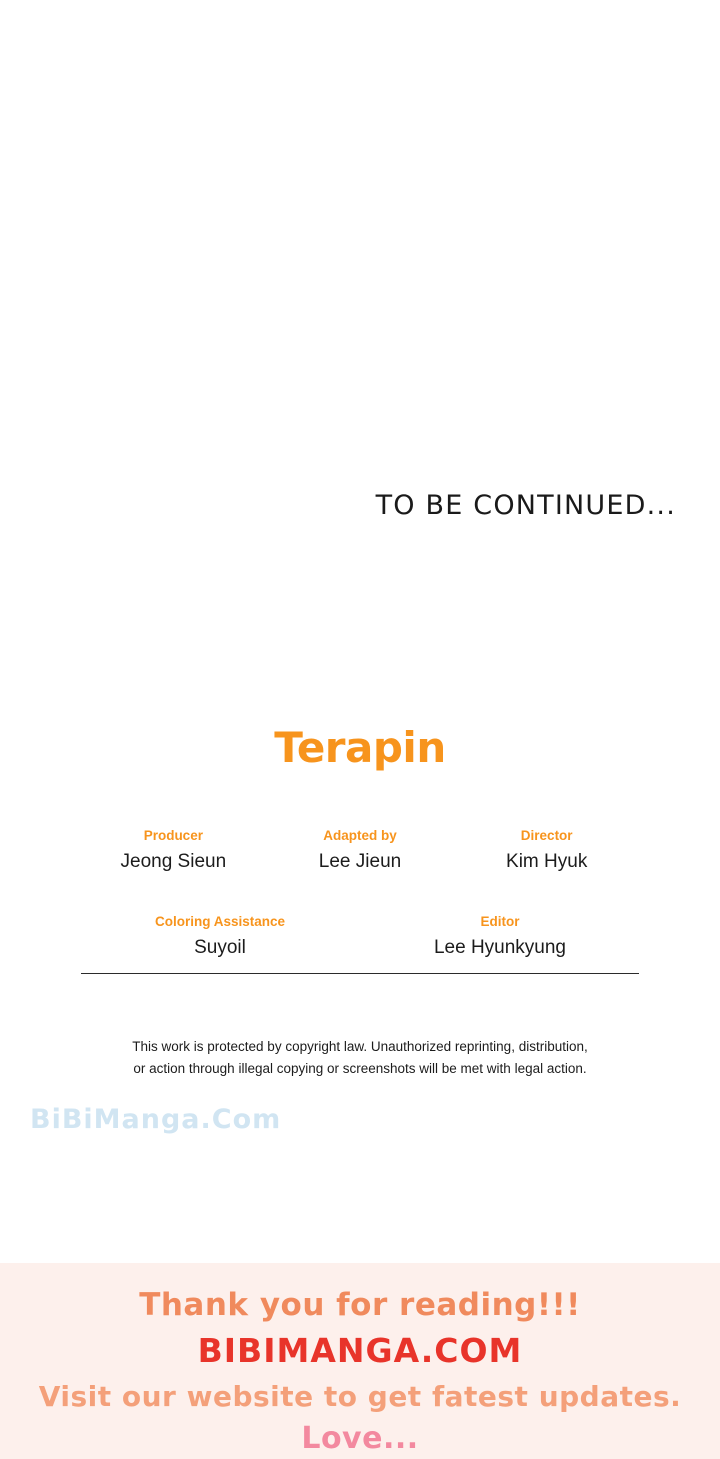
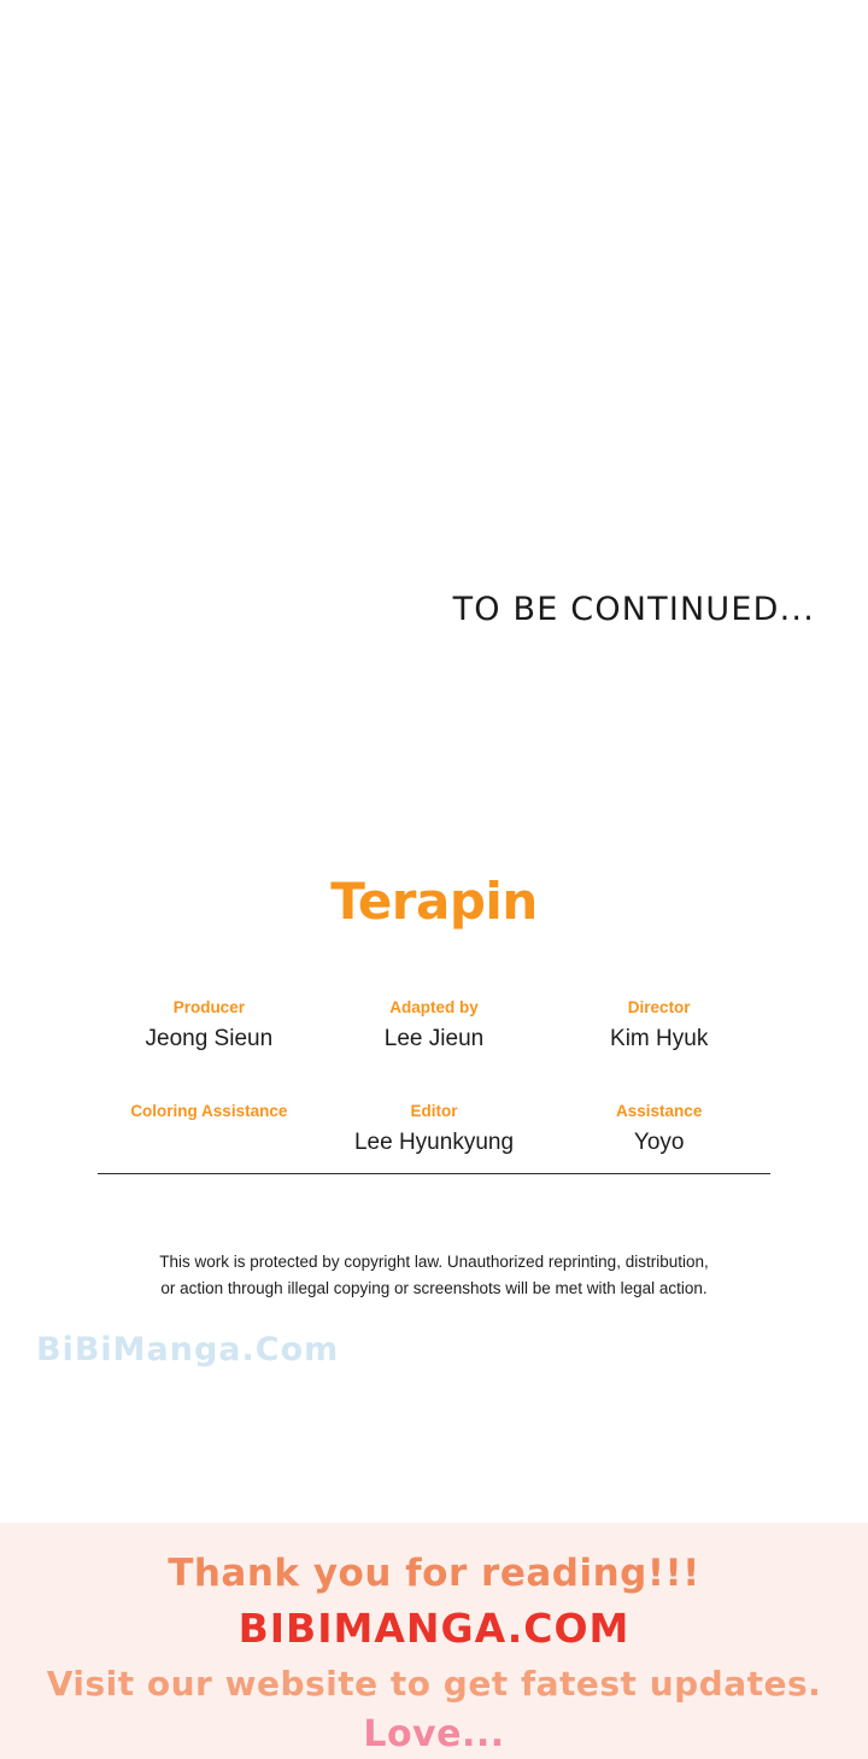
  TO BE CONTINUED...
  Terapin
  Producer
  Jeong Sieun
  Adapted by
  Lee Jieun
  Director
  Kim Hyuk
  Coloring Assistance
- Suyoil
  Editor
  Lee Hyunkyung
+ Assistance
+ Yoyo
  This work is protected by copyright law. Unauthorized reprinting, distribution,
  or action through illegal copying or screenshots will be met with legal action.
  BiBiManga.Com
  Thank you for reading!!!
  BIBIMANGA.COM
  Visit our website to get fatest updates.
  Love...
